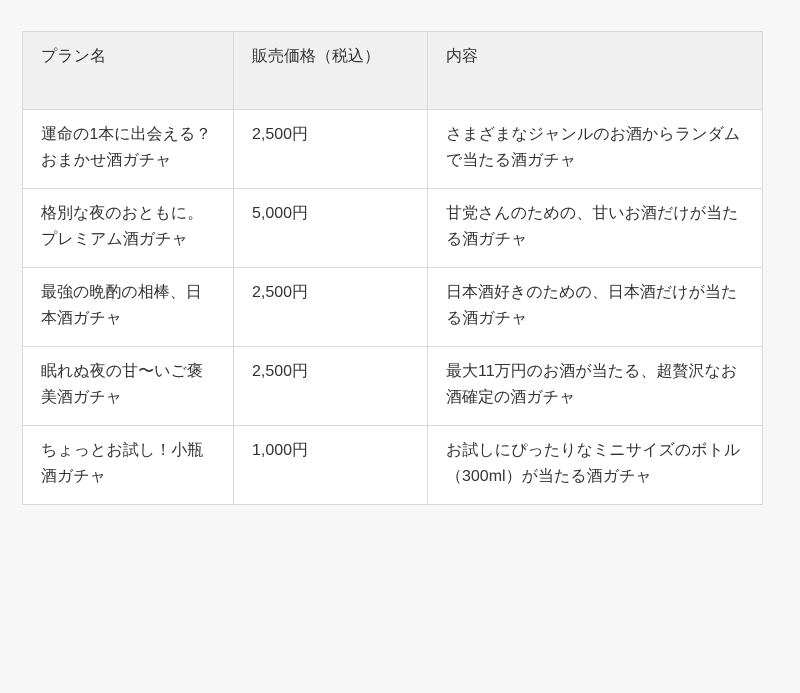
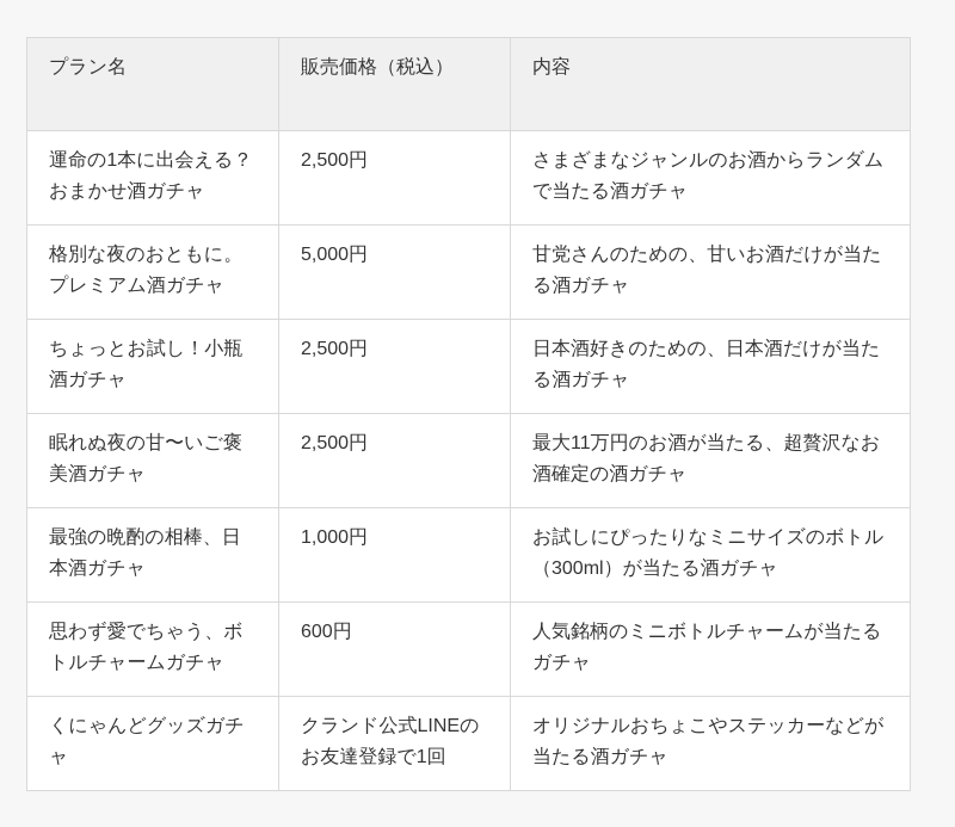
  プラン名	販売価格（税込）	内容
  運命の1本に出会える？おまかせ酒ガチャ	2,500円	さまざまなジャンルのお酒からランダムで当たる酒ガチャ
  格別な夜のおともに。プレミアム酒ガチャ	5,000円	甘党さんのための、甘いお酒だけが当たる酒ガチャ
- 最強の晩酌の相棒、日本酒ガチャ	2,500円	日本酒好きのための、日本酒だけが当たる酒ガチャ
+ ちょっとお試し！小瓶酒ガチャ	2,500円	日本酒好きのための、日本酒だけが当たる酒ガチャ
  眠れぬ夜の甘〜いご褒美酒ガチャ	2,500円	最大11万円のお酒が当たる、超贅沢なお酒確定の酒ガチャ
- ちょっとお試し！小瓶酒ガチャ	1,000円	お試しにぴったりなミニサイズのボトル（300ml）が当たる酒ガチャ
+ 最強の晩酌の相棒、日本酒ガチャ	1,000円	お試しにぴったりなミニサイズのボトル（300ml）が当たる酒ガチャ
+ 思わず愛でちゃう、ボトルチャームガチャ	600円	人気銘柄のミニボトルチャームが当たるガチャ
+ くにゃんどグッズガチャ	クランド公式LINEのお友達登録で1回	オリジナルおちょこやステッカーなどが当たる酒ガチャ
